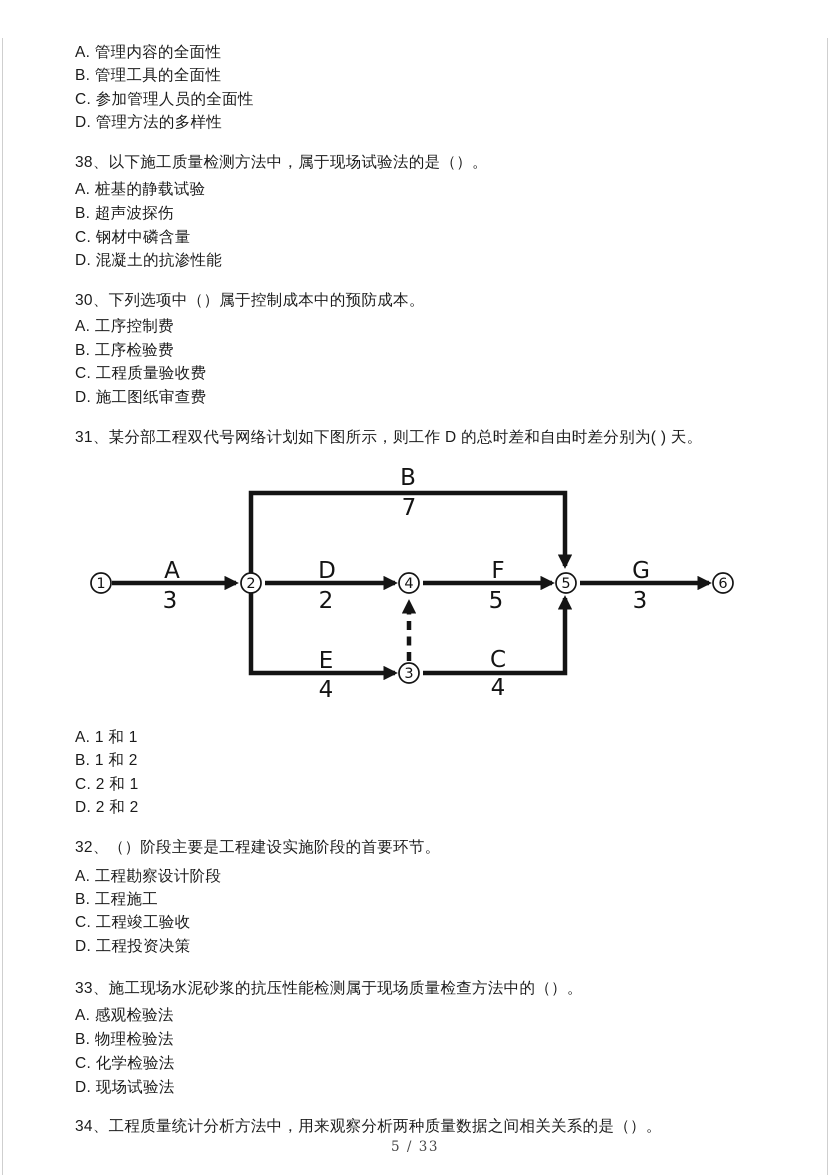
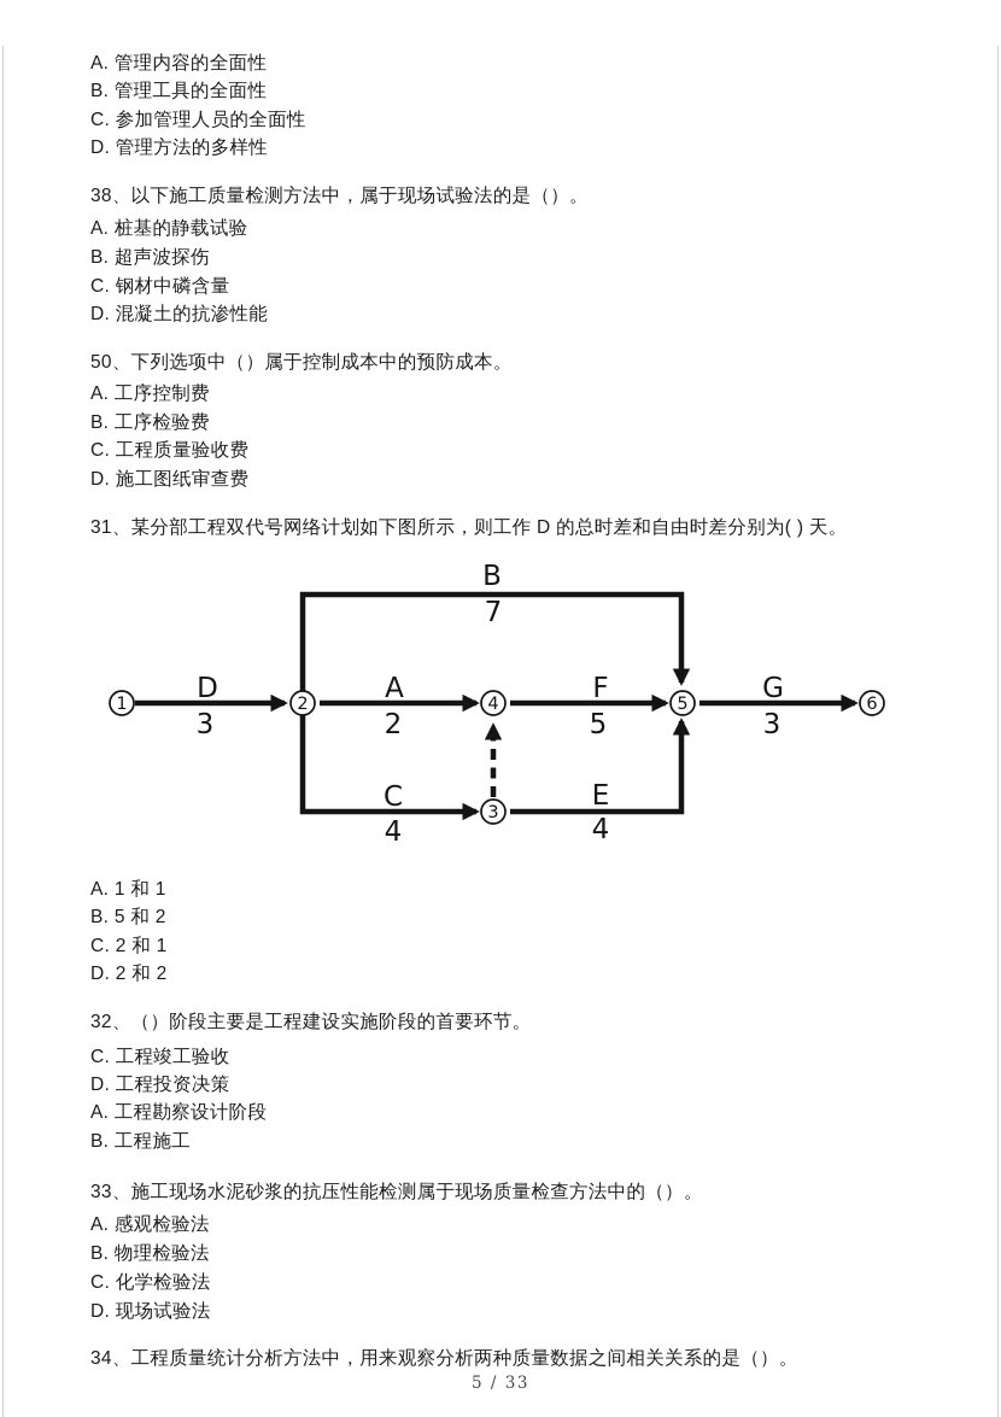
  A. 管理内容的全面性
  B. 管理工具的全面性
  C. 参加管理人员的全面性
  D. 管理方法的多样性
  38、以下施工质量检测方法中，属于现场试验法的是（）。
  A. 桩基的静载试验
  B. 超声波探伤
  C. 钢材中磷含量
  D. 混凝土的抗渗性能
- 30、下列选项中（）属于控制成本中的预防成本。
+ 50、下列选项中（）属于控制成本中的预防成本。
  A. 工序控制费
  B. 工序检验费
  C. 工程质量验收费
  D. 施工图纸审查费
  31、某分部工程双代号网络计划如下图所示，则工作 D 的总时差和自由时差分别为( ) 天。
- A
+ D
  B
- E
+ C
- D
+ A
- C
+ E
  F
  G
  3
  7
  4
  2
  4
  5
  3
  1
  2
  3
  4
  5
  6
  A. 1 和 1
- B. 1 和 2
+ B. 5 和 2
  C. 2 和 1
  D. 2 和 2
  32、（）阶段主要是工程建设实施阶段的首要环节。
- A. 工程勘察设计阶段
+ C. 工程竣工验收
- B. 工程施工
+ D. 工程投资决策
- C. 工程竣工验收
+ A. 工程勘察设计阶段
- D. 工程投资决策
+ B. 工程施工
  33、施工现场水泥砂浆的抗压性能检测属于现场质量检查方法中的（）。
  A. 感观检验法
  B. 物理检验法
  C. 化学检验法
  D. 现场试验法
  34、工程质量统计分析方法中，用来观察分析两种质量数据之间相关关系的是（）。
  5 / 33
